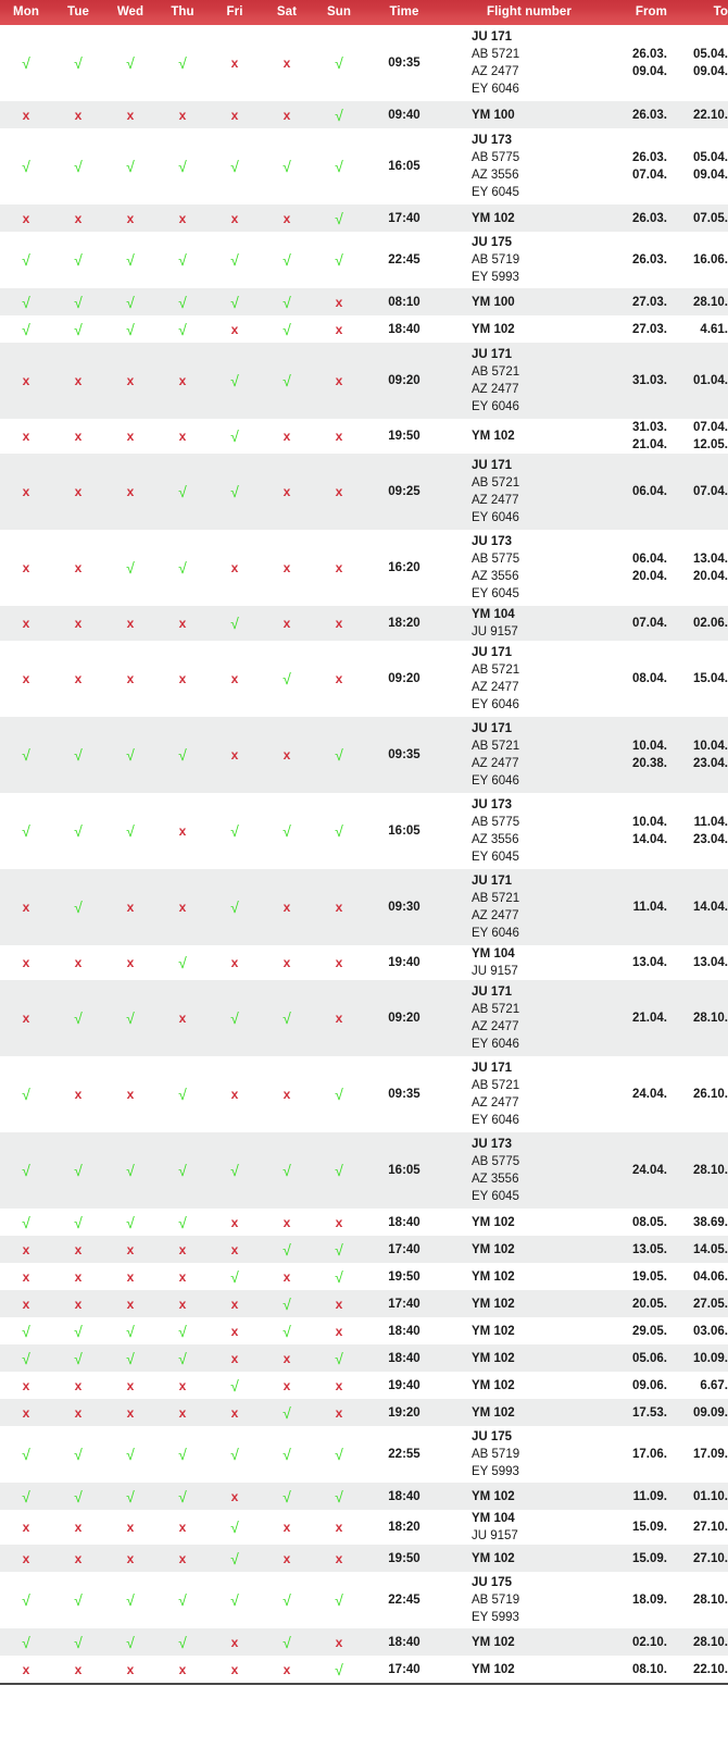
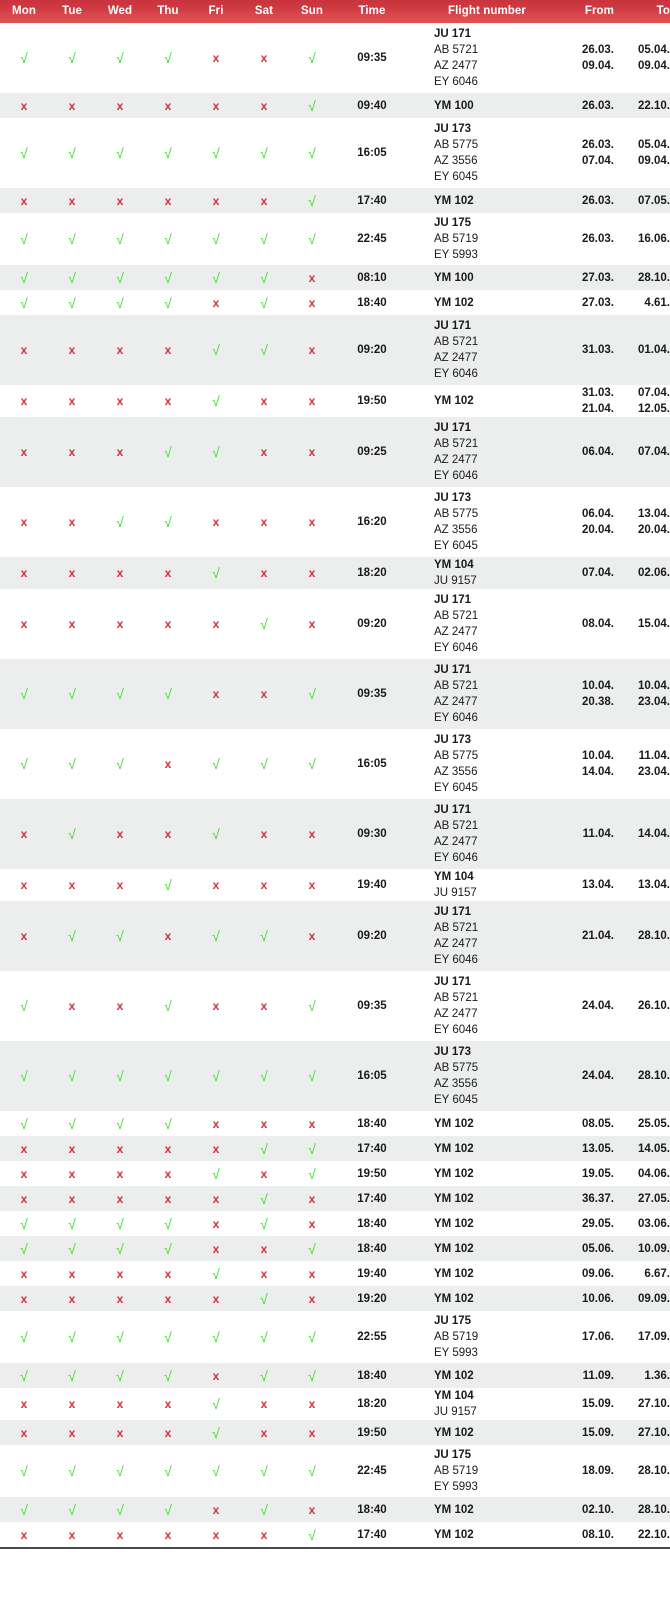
  Mon	Tue	Wed	Thu	Fri	Sat	Sun	Time	Flight number	From	To
  √	√	√	√	x	x	√	09:35	JU 171AB 5721AZ 2477EY 6046	26.03.09.04.	05.04.09.04.
  x	x	x	x	x	x	√	09:40	YM 100	26.03.	22.10.
  √	√	√	√	√	√	√	16:05	JU 173AB 5775AZ 3556EY 6045	26.03.07.04.	05.04.09.04.
  x	x	x	x	x	x	√	17:40	YM 102	26.03.	07.05.
  √	√	√	√	√	√	√	22:45	JU 175AB 5719EY 5993	26.03.	16.06.
  √	√	√	√	√	√	x	08:10	YM 100	27.03.	28.10.
  √	√	√	√	x	√	x	18:40	YM 102	27.03.	4.61.
  x	x	x	x	√	√	x	09:20	JU 171AB 5721AZ 2477EY 6046	31.03.	01.04.
  x	x	x	x	√	x	x	19:50	YM 102	31.03.21.04.	07.04.12.05.
  x	x	x	√	√	x	x	09:25	JU 171AB 5721AZ 2477EY 6046	06.04.	07.04.
  x	x	√	√	x	x	x	16:20	JU 173AB 5775AZ 3556EY 6045	06.04.20.04.	13.04.20.04.
  x	x	x	x	√	x	x	18:20	YM 104JU 9157	07.04.	02.06.
  x	x	x	x	x	√	x	09:20	JU 171AB 5721AZ 2477EY 6046	08.04.	15.04.
  √	√	√	√	x	x	√	09:35	JU 171AB 5721AZ 2477EY 6046	10.04.20.38.	10.04.23.04.
  √	√	√	x	√	√	√	16:05	JU 173AB 5775AZ 3556EY 6045	10.04.14.04.	11.04.23.04.
  x	√	x	x	√	x	x	09:30	JU 171AB 5721AZ 2477EY 6046	11.04.	14.04.
  x	x	x	√	x	x	x	19:40	YM 104JU 9157	13.04.	13.04.
  x	√	√	x	√	√	x	09:20	JU 171AB 5721AZ 2477EY 6046	21.04.	28.10.
  √	x	x	√	x	x	√	09:35	JU 171AB 5721AZ 2477EY 6046	24.04.	26.10.
  √	√	√	√	√	√	√	16:05	JU 173AB 5775AZ 3556EY 6045	24.04.	28.10.
- √	√	√	√	x	x	x	18:40	YM 102	08.05.	38.69.
+ √	√	√	√	x	x	x	18:40	YM 102	08.05.	25.05.
  x	x	x	x	x	√	√	17:40	YM 102	13.05.	14.05.
  x	x	x	x	√	x	√	19:50	YM 102	19.05.	04.06.
- x	x	x	x	x	√	x	17:40	YM 102	20.05.	27.05.
+ x	x	x	x	x	√	x	17:40	YM 102	36.37.	27.05.
  √	√	√	√	x	√	x	18:40	YM 102	29.05.	03.06.
  √	√	√	√	x	x	√	18:40	YM 102	05.06.	10.09.
  x	x	x	x	√	x	x	19:40	YM 102	09.06.	6.67.
- x	x	x	x	x	√	x	19:20	YM 102	17.53.	09.09.
+ x	x	x	x	x	√	x	19:20	YM 102	10.06.	09.09.
  √	√	√	√	√	√	√	22:55	JU 175AB 5719EY 5993	17.06.	17.09.
- √	√	√	√	x	√	√	18:40	YM 102	11.09.	01.10.
+ √	√	√	√	x	√	√	18:40	YM 102	11.09.	1.36.
  x	x	x	x	√	x	x	18:20	YM 104JU 9157	15.09.	27.10.
  x	x	x	x	√	x	x	19:50	YM 102	15.09.	27.10.
  √	√	√	√	√	√	√	22:45	JU 175AB 5719EY 5993	18.09.	28.10.
  √	√	√	√	x	√	x	18:40	YM 102	02.10.	28.10.
  x	x	x	x	x	x	√	17:40	YM 102	08.10.	22.10.
